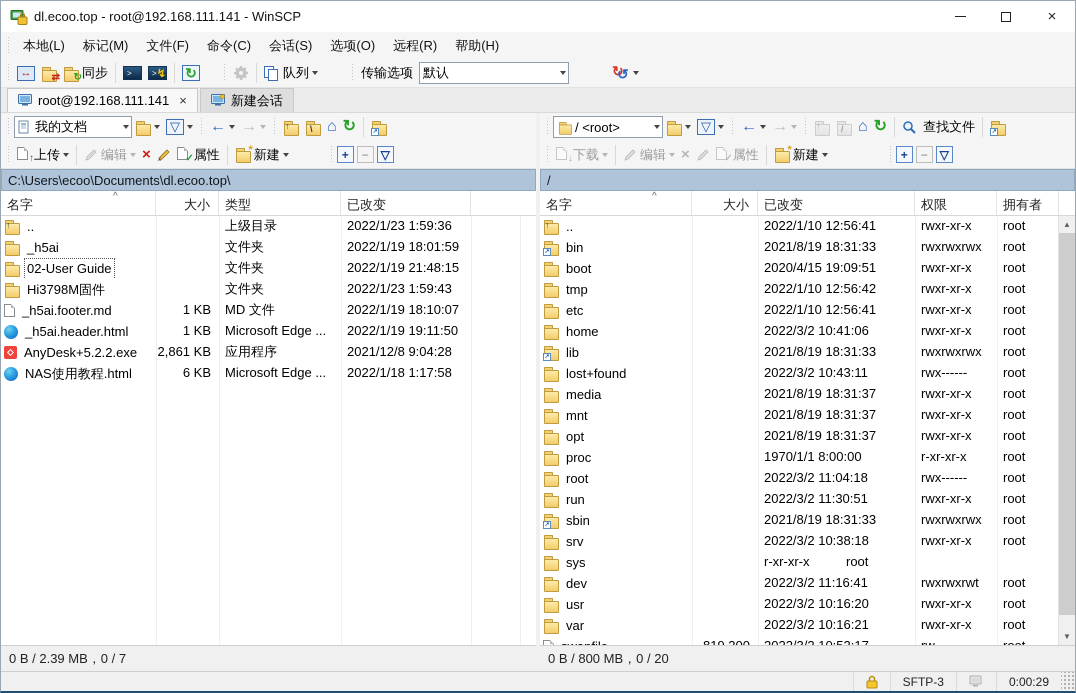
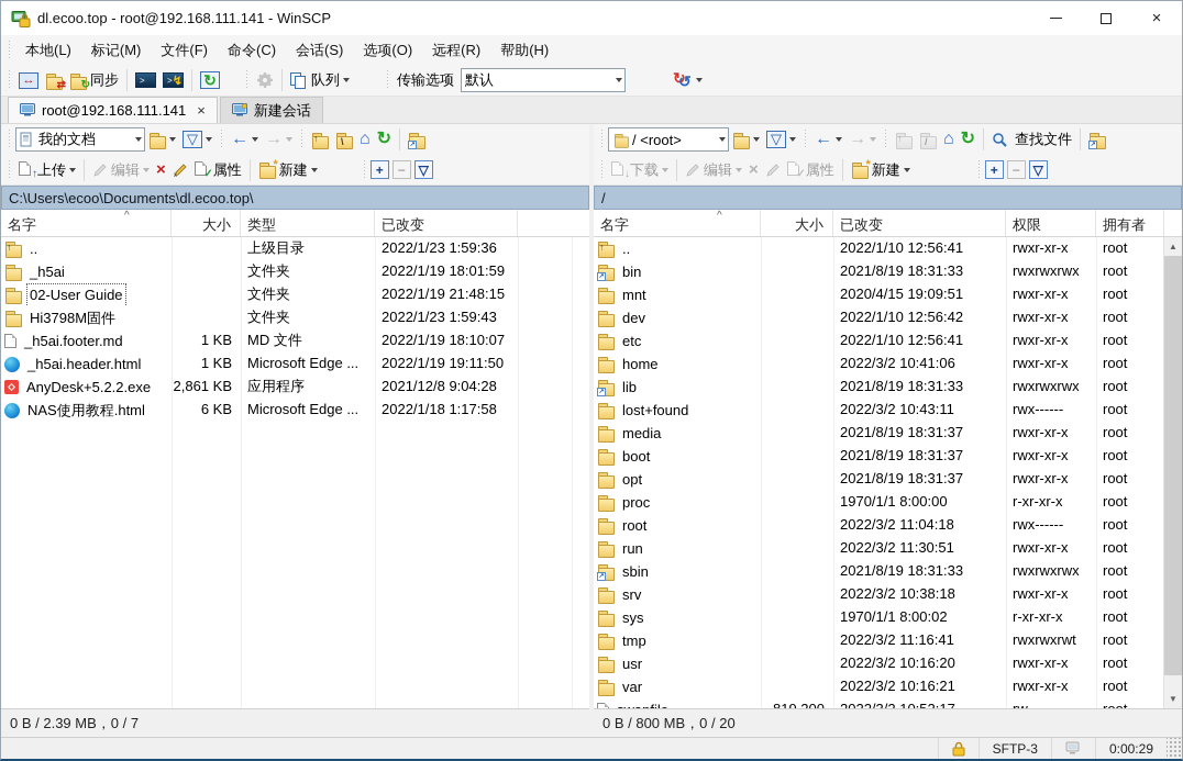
  dl.ecoo.top - root@192.168.111.141 - WinSCP
  ×
  本地(L)
  标记(M)
  文件(F)
  命令(C)
  会话(S)
  选项(O)
  远程(R)
  帮助(H)
  ↔
  ⇄
  ↻
  同步
  >
  >
  ↯
  ↻
  队列
  传输选项
  默认
  ↻
  ↺
  root@192.168.111.141
  ×
  新建会话
  我的文档
  ▽
  ←
  →
  ↑
  \
  ⌂
  ↻
  ↑
  上传
  编辑
  ×
  ✓
  属性
  *
  新建
  +
  −
  ▽
  C:\Users\ecoo\Documents\dl.ecoo.top\
  名字
  大小
  类型
  已改变
  ^
  ↑
  ..
  上级目录
  2022/1/23 1:59:36
  _h5ai
  文件夹
  2022/1/19 18:01:59
  02-User Guide
  文件夹
  2022/1/19 21:48:15
  Hi3798M固件
  文件夹
  2022/1/23 1:59:43
  _h5ai.footer.md
  1 KB
  MD 文件
  2022/1/19 18:10:07
  _h5ai.header.html
  1 KB
  Microsoft Edge ...
  2022/1/19 19:11:50
  AnyDesk+5.2.2.exe
  2,861 KB
  应用程序
  2021/12/8 9:04:28
  NAS使用教程.html
  6 KB
  Microsoft Edge ...
  2022/1/18 1:17:58
  0 B / 2.39 MB，0 / 7
  / <root>
  ▽
  ←
  →
  ↑
  /
  ⌂
  ↻
  查找文件
  ↓
  下载
  编辑
  ×
  ✓
  属性
  *
  新建
  +
  −
  ▽
  /
  名字
  大小
  已改变
  权限
  拥有者
  ^
  ↑
  ..
  2022/1/10 12:56:41
  rwxr-xr-x
  root
  bin
  2021/8/19 18:31:33
  rwxrwxrwx
  root
- boot
+ mnt
  2020/4/15 19:09:51
  rwxr-xr-x
  root
- tmp
+ dev
  2022/1/10 12:56:42
  rwxr-xr-x
  root
  etc
  2022/1/10 12:56:41
  rwxr-xr-x
  root
  home
  2022/3/2 10:41:06
  rwxr-xr-x
  root
  lib
  2021/8/19 18:31:33
  rwxrwxrwx
  root
  lost+found
  2022/3/2 10:43:11
  rwx------
  root
  media
  2021/8/19 18:31:37
  rwxr-xr-x
  root
- mnt
+ boot
  2021/8/19 18:31:37
  rwxr-xr-x
  root
  opt
  2021/8/19 18:31:37
  rwxr-xr-x
  root
  proc
  1970/1/1 8:00:00
  r-xr-xr-x
  root
  root
  2022/3/2 11:04:18
  rwx------
  root
  run
  2022/3/2 11:30:51
  rwxr-xr-x
  root
  sbin
  2021/8/19 18:31:33
  rwxrwxrwx
  root
  srv
  2022/3/2 10:38:18
  rwxr-xr-x
  root
  sys
+ 1970/1/1 8:00:02
  r-xr-xr-x
  root
- dev
+ tmp
  2022/3/2 11:16:41
  rwxrwxrwt
  root
  usr
  2022/3/2 10:16:20
  rwxr-xr-x
  root
  var
  2022/3/2 10:16:21
  rwxr-xr-x
  root
  ▲
  ▼
  0 B / 800 MB，0 / 20
  SFTP-3
  0:00:29
